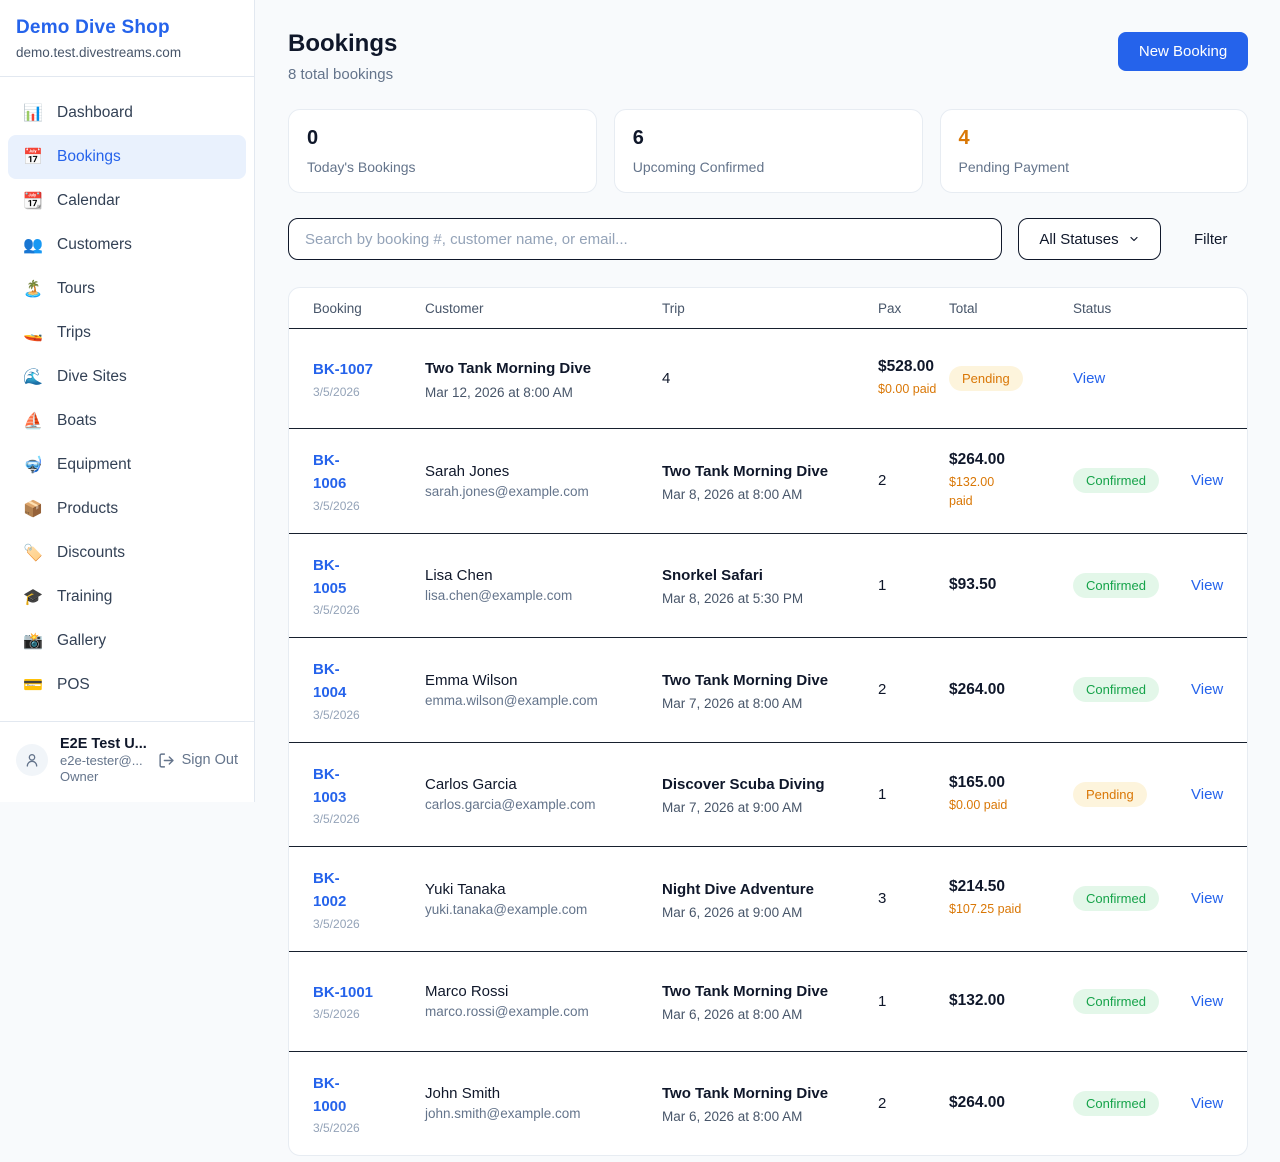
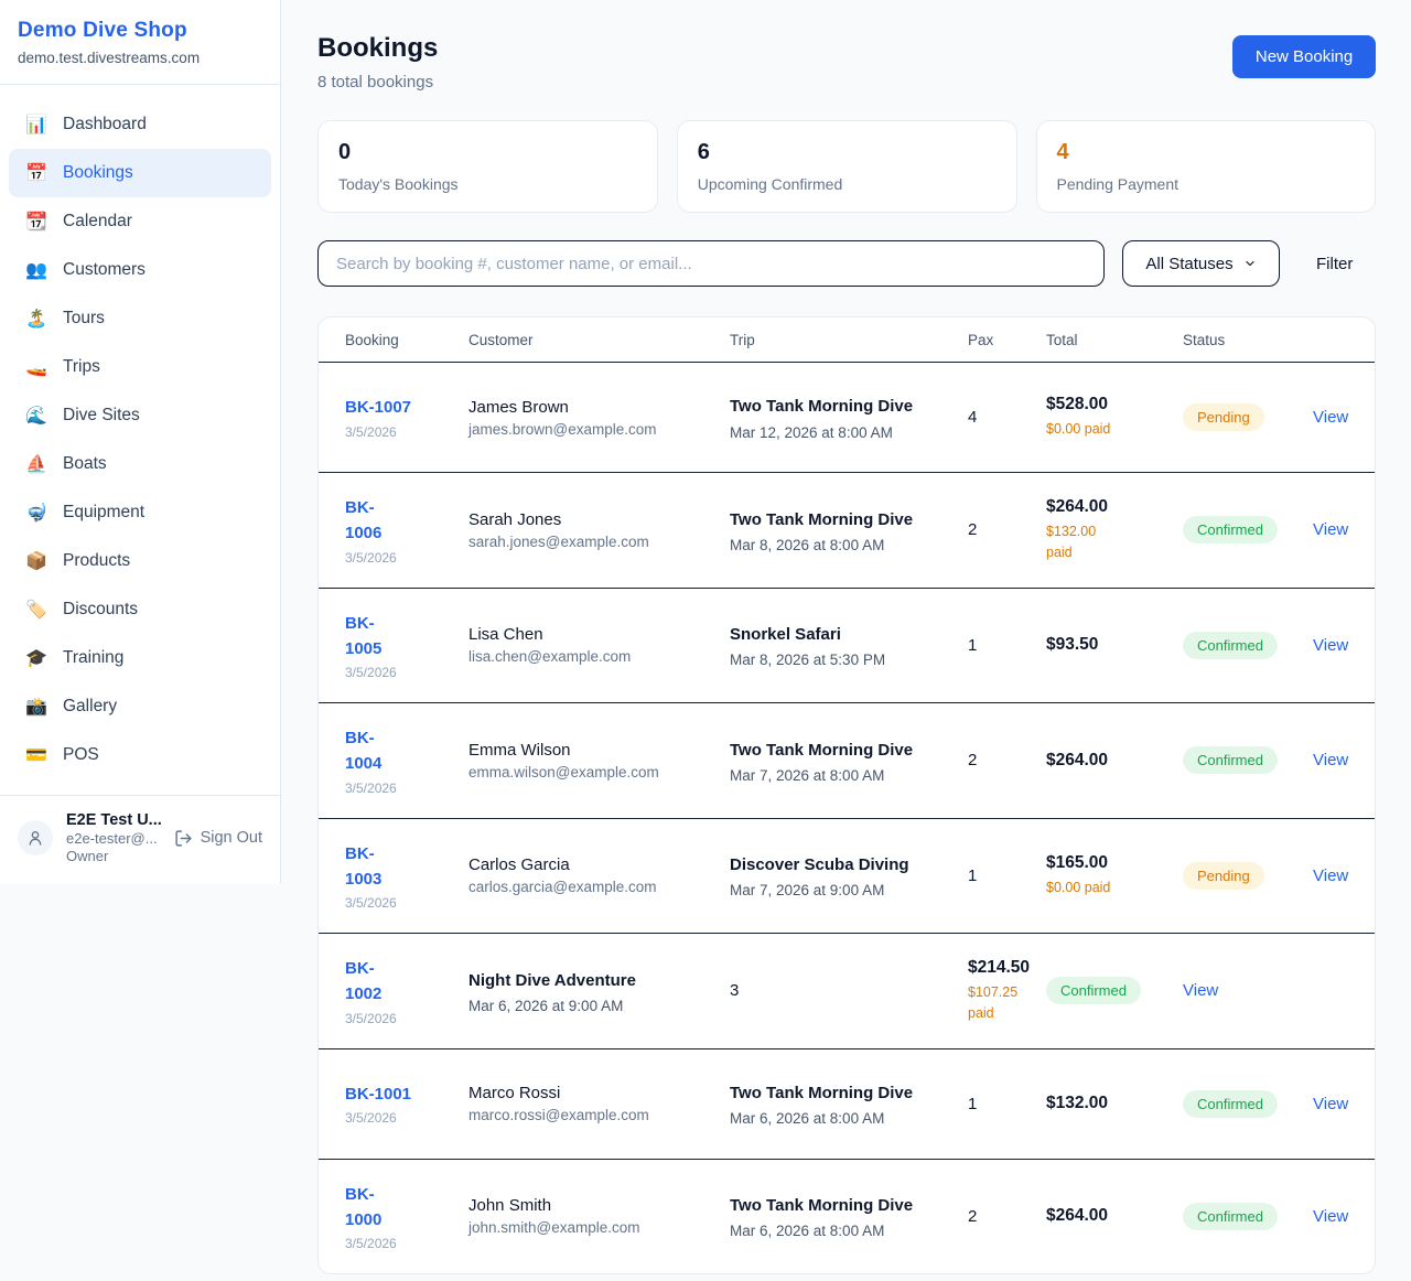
  Demo Dive Shop
  demo.test.divestreams.com
  📊
  Dashboard
  📅
  Bookings
  📆
  Calendar
  👥
  Customers
  🏝️
  Tours
  🚤
  Trips
  🌊
  Dive Sites
  ⛵
  Boats
  🤿
  Equipment
  📦
  Products
  🏷️
  Discounts
  🎓
  Training
  📸
  Gallery
  💳
  POS
  E2E Test U...
  e2e-tester@...
  Owner
  Sign Out
  Bookings
  8 total bookings
  New Booking
  0
  Today's Bookings
  6
  Upcoming Confirmed
  4
  Pending Payment
  Search by booking #, customer name, or email...
  All Statuses
  Filter
  Booking
  Customer
  Trip
  Pax
  Total
  Status
  BK-1007
  3/5/2026
+ James Brown
+ james.brown@example.com
  Two Tank Morning Dive
  Mar 12, 2026 at 8:00 AM
  4
  $528.00
  $0.00 paid
  Pending
  View
  BK-
  1006
  3/5/2026
  Sarah Jones
  sarah.jones@example.com
  Two Tank Morning Dive
  Mar 8, 2026 at 8:00 AM
  2
  $264.00
  $132.00
  paid
  Confirmed
  View
  BK-
  1005
  3/5/2026
  Lisa Chen
  lisa.chen@example.com
  Snorkel Safari
  Mar 8, 2026 at 5:30 PM
  1
  $93.50
  Confirmed
  View
  BK-
  1004
  3/5/2026
  Emma Wilson
  emma.wilson@example.com
  Two Tank Morning Dive
  Mar 7, 2026 at 8:00 AM
  2
  $264.00
  Confirmed
  View
  BK-
  1003
  3/5/2026
  Carlos Garcia
  carlos.garcia@example.com
  Discover Scuba Diving
  Mar 7, 2026 at 9:00 AM
  1
  $165.00
  $0.00 paid
  Pending
  View
  BK-
  1002
  3/5/2026
- Yuki Tanaka
- yuki.tanaka@example.com
  Night Dive Adventure
  Mar 6, 2026 at 9:00 AM
  3
  $214.50
  $107.25 paid
  Confirmed
  View
  BK-1001
  3/5/2026
  Marco Rossi
  marco.rossi@example.com
  Two Tank Morning Dive
  Mar 6, 2026 at 8:00 AM
  1
  $132.00
  Confirmed
  View
  BK-
  1000
  3/5/2026
  John Smith
  john.smith@example.com
  Two Tank Morning Dive
  Mar 6, 2026 at 8:00 AM
  2
  $264.00
  Confirmed
  View
